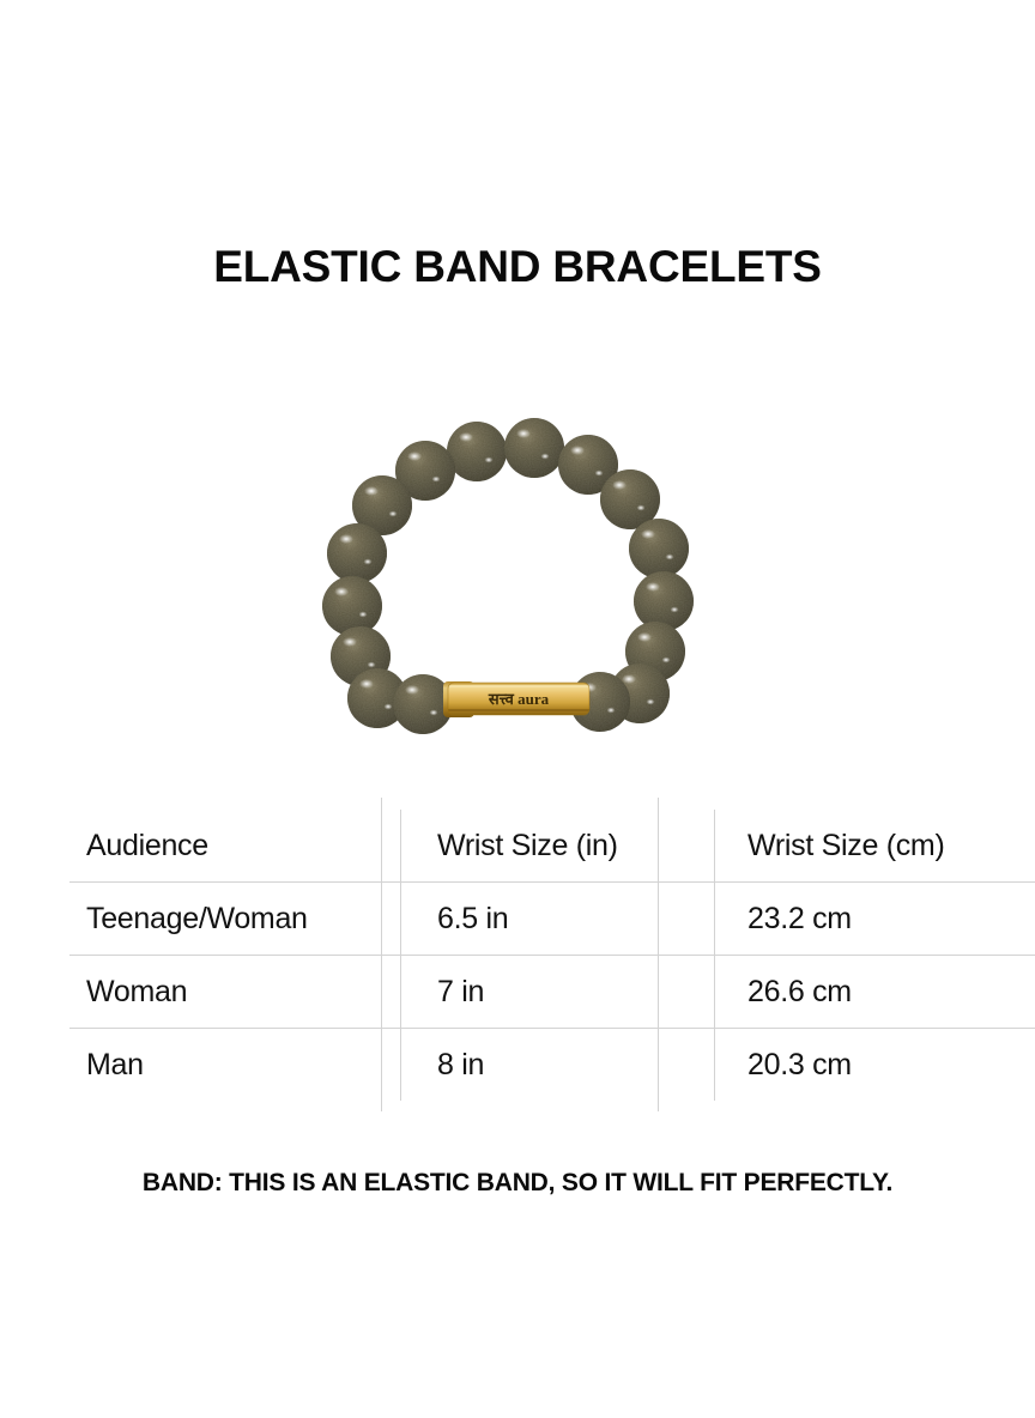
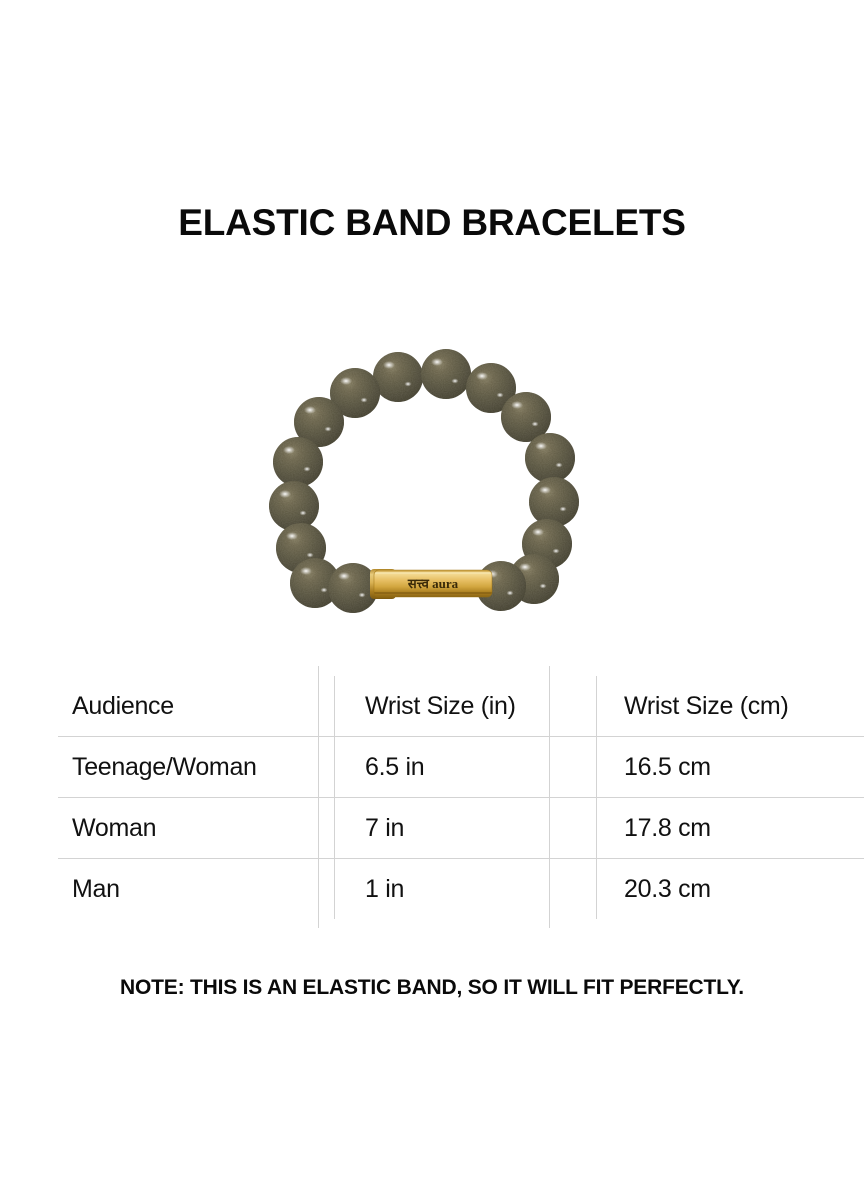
  ELASTIC BAND BRACELETS
  सत्त्व aura
  Audience	Wrist Size (in)	Wrist Size (cm)
- Teenage/Woman	6.5 in	23.2 cm
+ Teenage/Woman	6.5 in	16.5 cm
- Woman	7 in	26.6 cm
+ Woman	7 in	17.8 cm
- Man	8 in	20.3 cm
+ Man	1 in	20.3 cm
- BAND: THIS IS AN ELASTIC BAND, SO IT WILL FIT PERFECTLY.
+ NOTE: THIS IS AN ELASTIC BAND, SO IT WILL FIT PERFECTLY.
